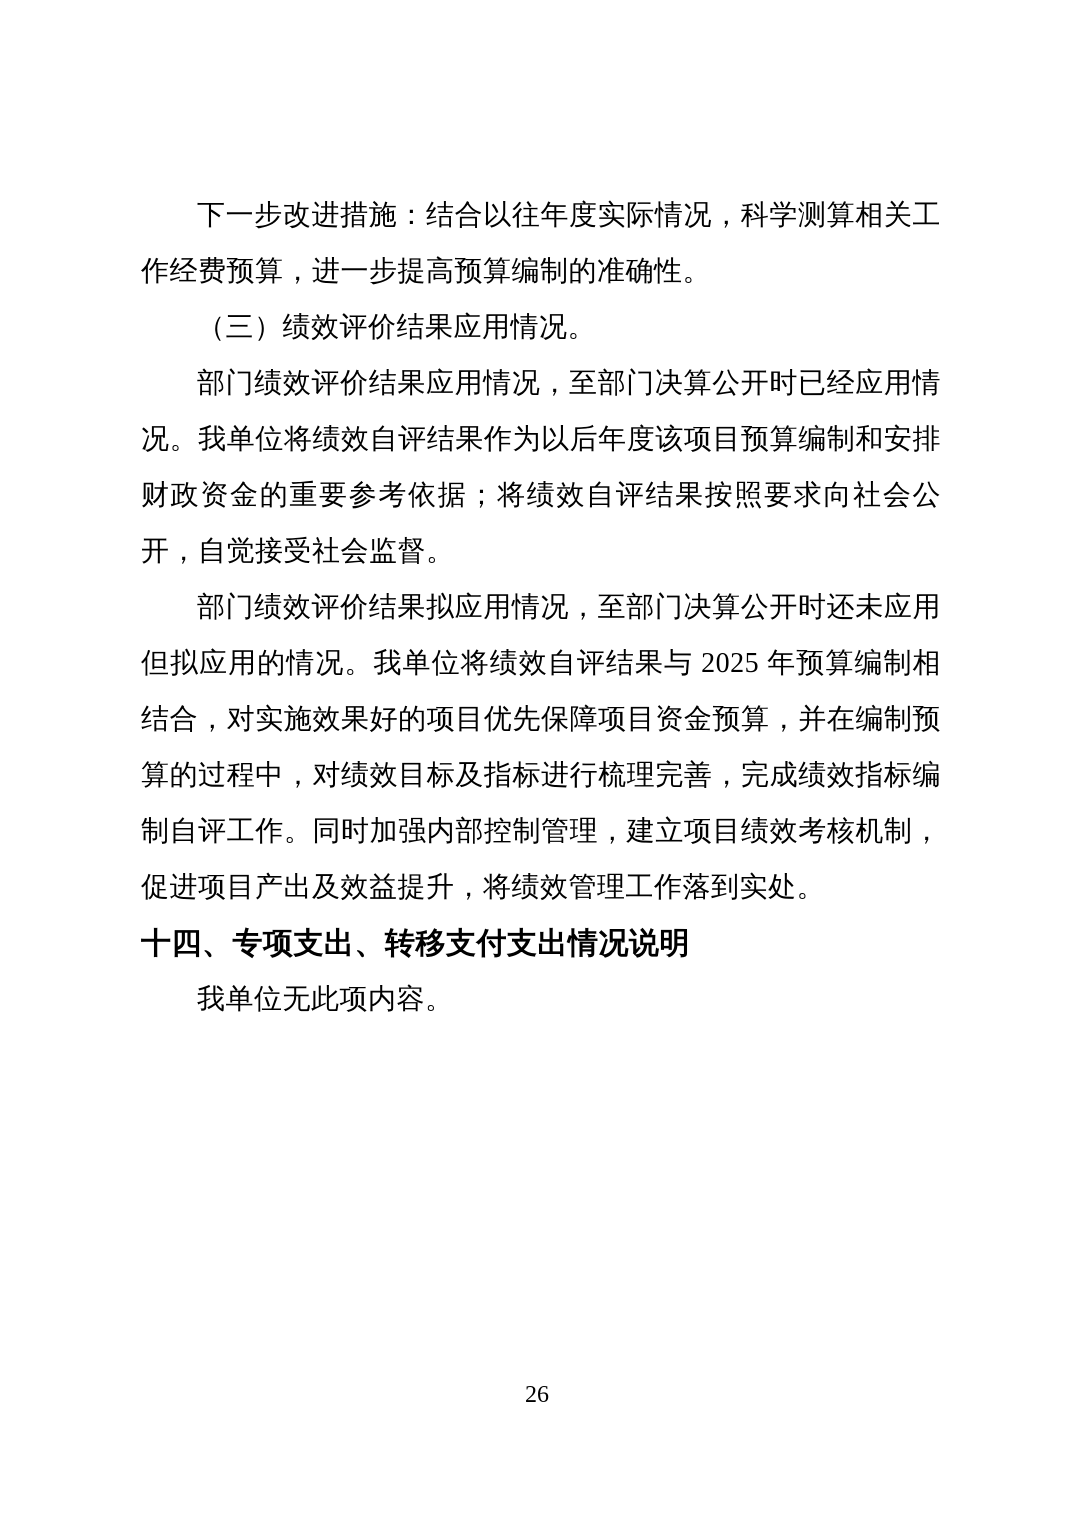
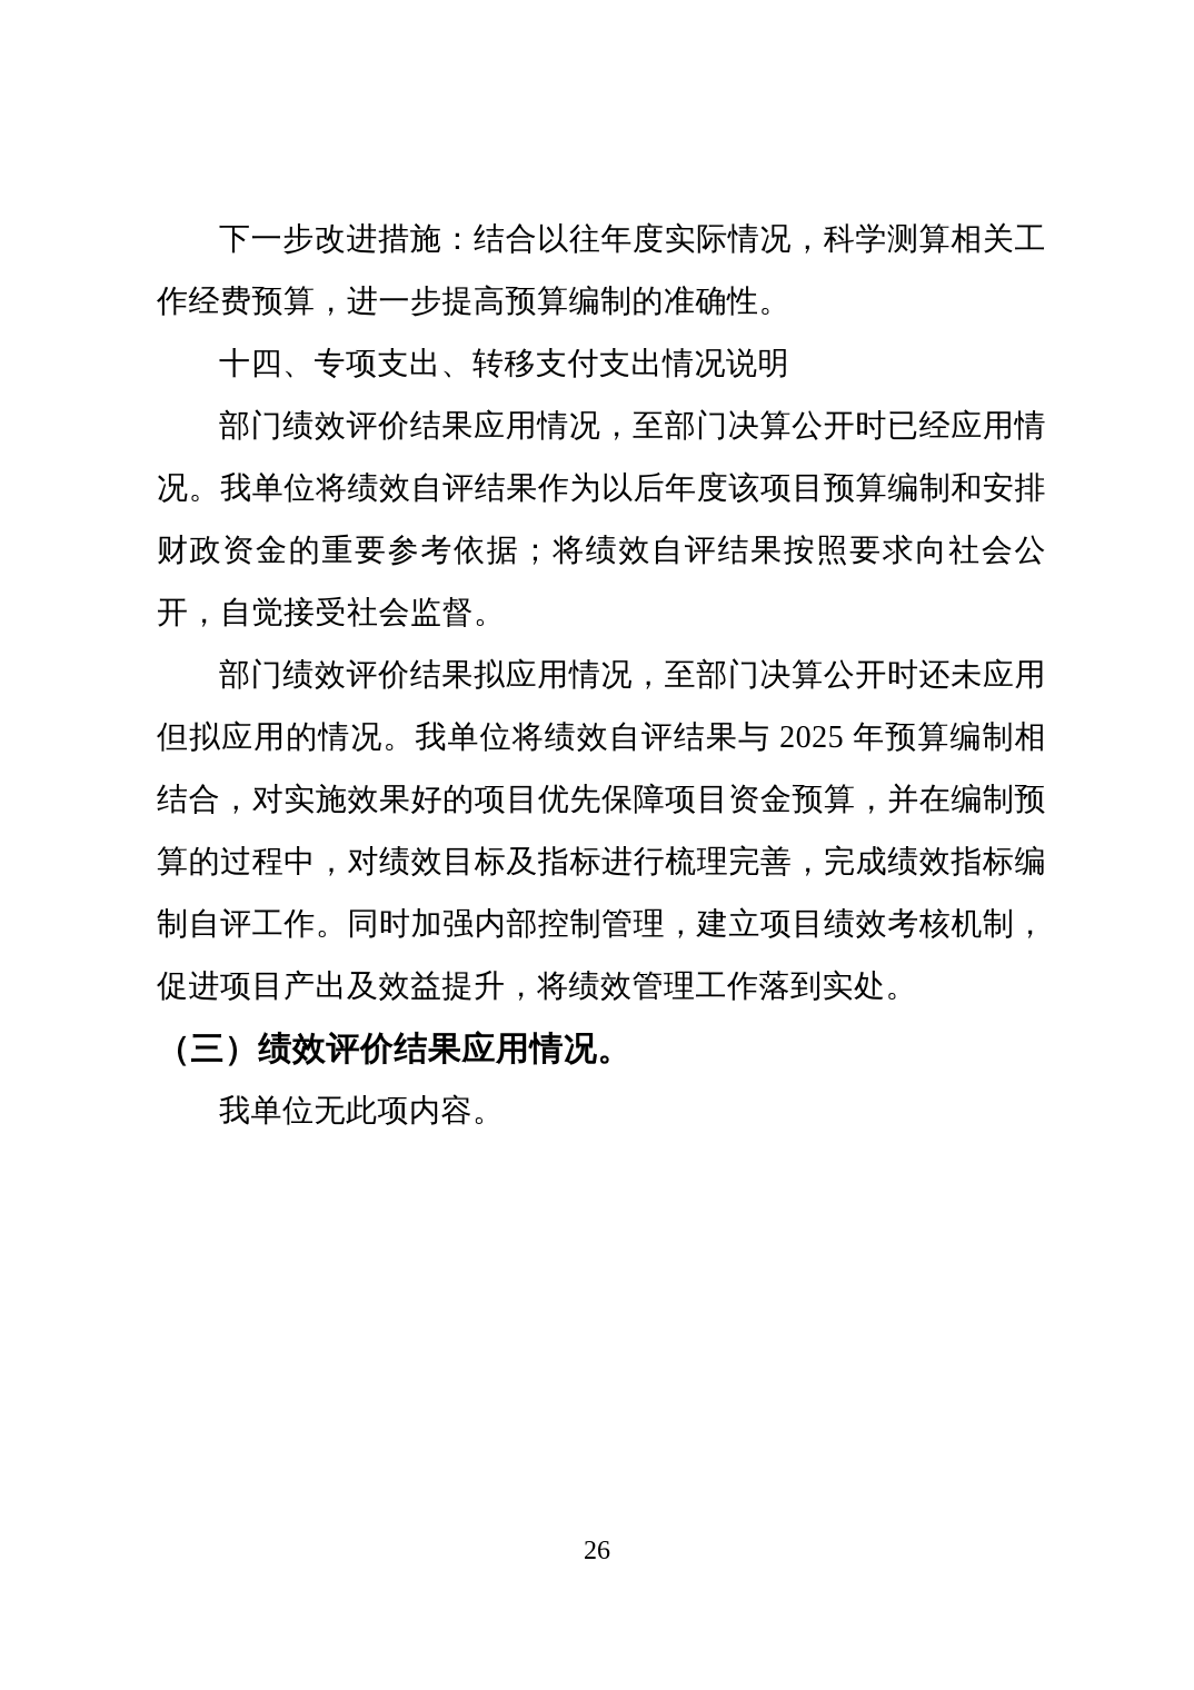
  下一步改进措施：结合以往年度实际情况，科学测算相关工作经费预算，进一步提高预算编制的准确性。
- （三）绩效评价结果应用情况。
+ 十四、专项支出、转移支付支出情况说明
  部门绩效评价结果应用情况，至部门决算公开时已经应用情况。我单位将绩效自评结果作为以后年度该项目预算编制和安排财政资金的重要参考依据；将绩效自评结果按照要求向社会公开，自觉接受社会监督。
  部门绩效评价结果拟应用情况，至部门决算公开时还未应用但拟应用的情况。我单位将绩效自评结果与 2025 年预算编制相结合，对实施效果好的项目优先保障项目资金预算，并在编制预算的过程中，对绩效目标及指标进行梳理完善，完成绩效指标编制自评工作。同时加强内部控制管理，建立项目绩效考核机制，促进项目产出及效益提升，将绩效管理工作落到实处。
- 十四、专项支出、转移支付支出情况说明
+ （三）绩效评价结果应用情况。
  我单位无此项内容。
  26
